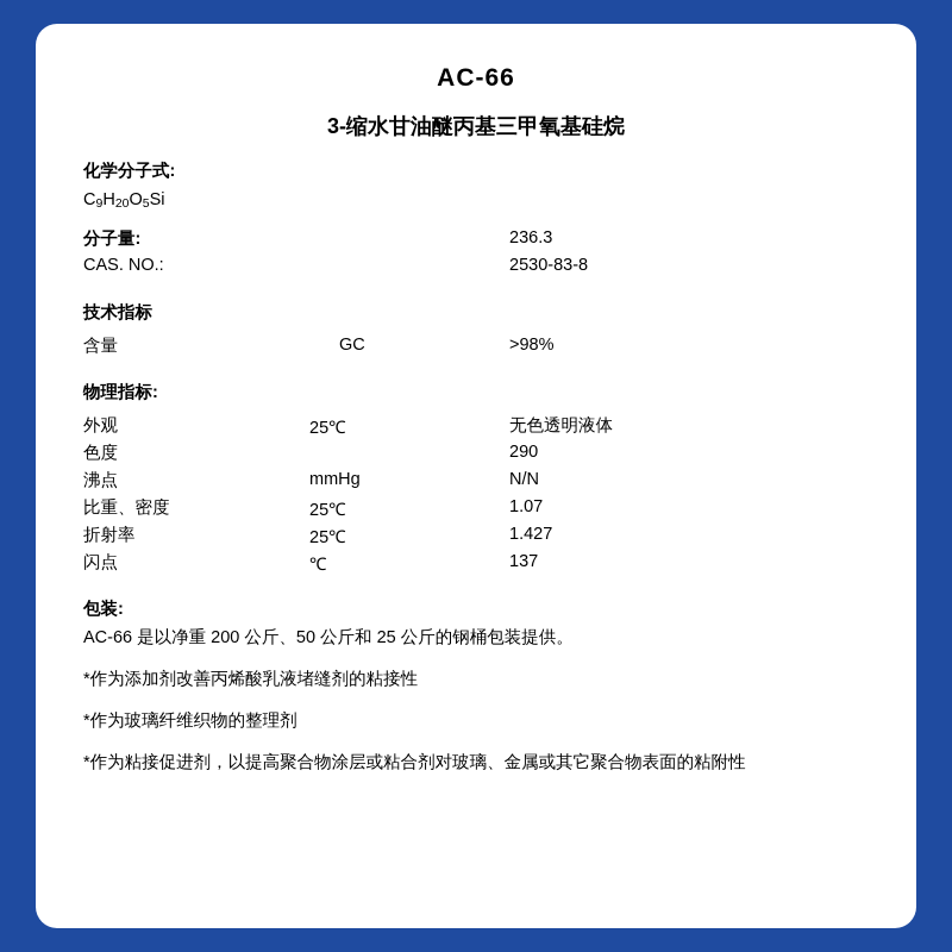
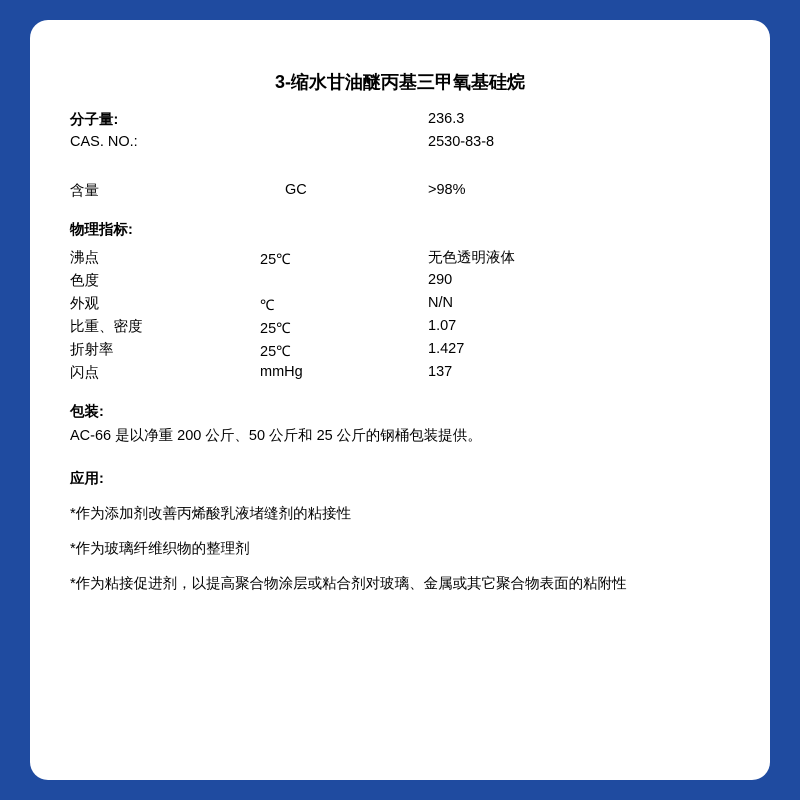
- AC-66
  3-缩水甘油醚丙基三甲氧基硅烷
- 化学分子式:
- C9H20O5Si
  分子量:
  236.3
  CAS. NO.:
  2530-83-8
- 技术指标
  含量
  GC
  >98%
  物理指标:
- 外观
+ 沸点
  25℃
  无色透明液体
  色度
  290
- 沸点
+ 外观
- mmHg
+ ℃
  N/N
  比重、密度
  25℃
  1.07
  折射率
  25℃
  1.427
  闪点
- ℃
+ mmHg
  137
  包装:
  AC-66 是以净重 200 公斤、50 公斤和 25 公斤的钢桶包装提供。
+ 应用:
  *作为添加剂改善丙烯酸乳液堵缝剂的粘接性
  *作为玻璃纤维织物的整理剂
  *作为粘接促进剂，以提高聚合物涂层或粘合剂对玻璃、金属或其它聚合物表面的粘附性
